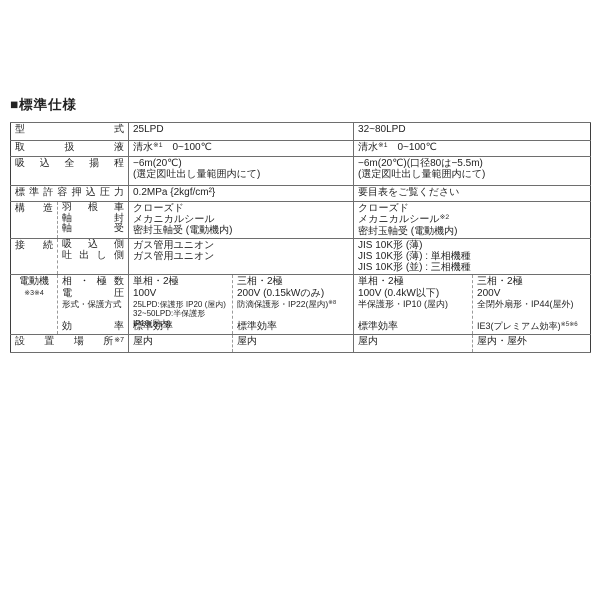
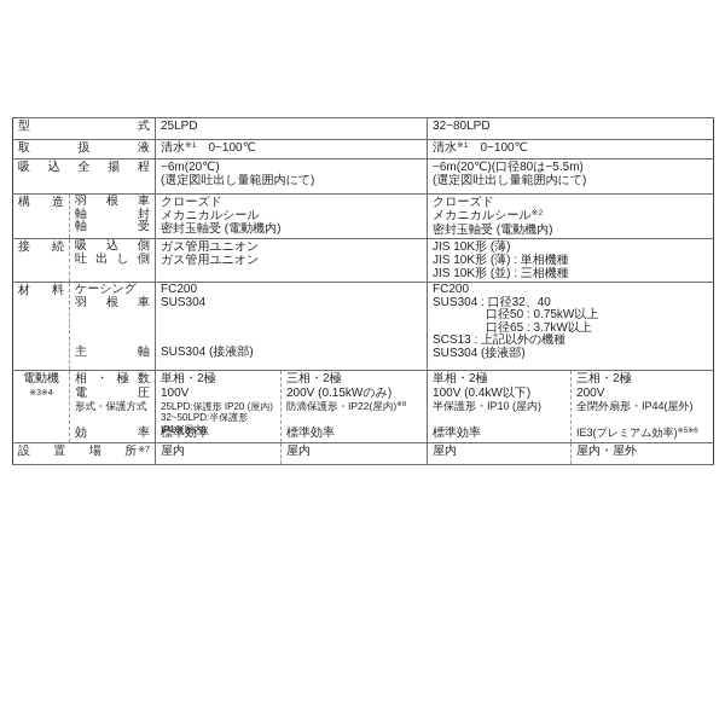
- ■標準仕様
  型 式	25LPD	32~80LPD
  取 扱 液	清水 0~100℃	清水 0~100℃
  吸 込 全 揚 程	−6m(20℃)(選定図吐出し量範囲内にて)	−6m(20℃)(口径80は−5.5m)(選定図吐出し量範囲内にて)
- 標 準 許 容 押 込 圧 力	0.2MPa {2kgf/cm²}	要目表をご覧ください
  構 造	羽 根 車 軸 封 軸 受	クローズドメカニカルシール密封玉軸受 (電動機内)	クローズドメカニカルシール密封玉軸受 (電動機内)
  接 続	吸 込 側 吐 出 し 側	ガス管用ユニオンガス管用ユニオン	JIS 10K形 (薄)JIS 10K形 (薄) : 単相機種JIS 10K形 (並) : 三相機種
+ 材 料	ケーシング 羽 根 車 主 軸	FC200 SUS304 SUS304 (接液部)	FC200 SUS304 : 口径32、40 口径50 : 0.75kW以上 口径65 : 3.7kW以上 SCS13 : 上記以外の機種 SUS304 (接液部)
  電動機	相 ・ 極 数 電 圧 形式・保護方式 効 率	単相・2極 100V 25LPD:保護形 IP20 (屋内)32~50LPD:半保護形 IP10(屋内) 標準効率	三相・2極 200V (0.15kWのみ) 防滴保護形・IP22(屋内) 標準効率	単相・2極 100V (0.4kW以下) 半保護形・IP10 (屋内) 標準効率	三相・2極 200V 全閉外扇形・IP44(屋外) IE3(プレミアム効率)
  設 置 場 所	屋内	屋内	屋内	屋内・屋外
